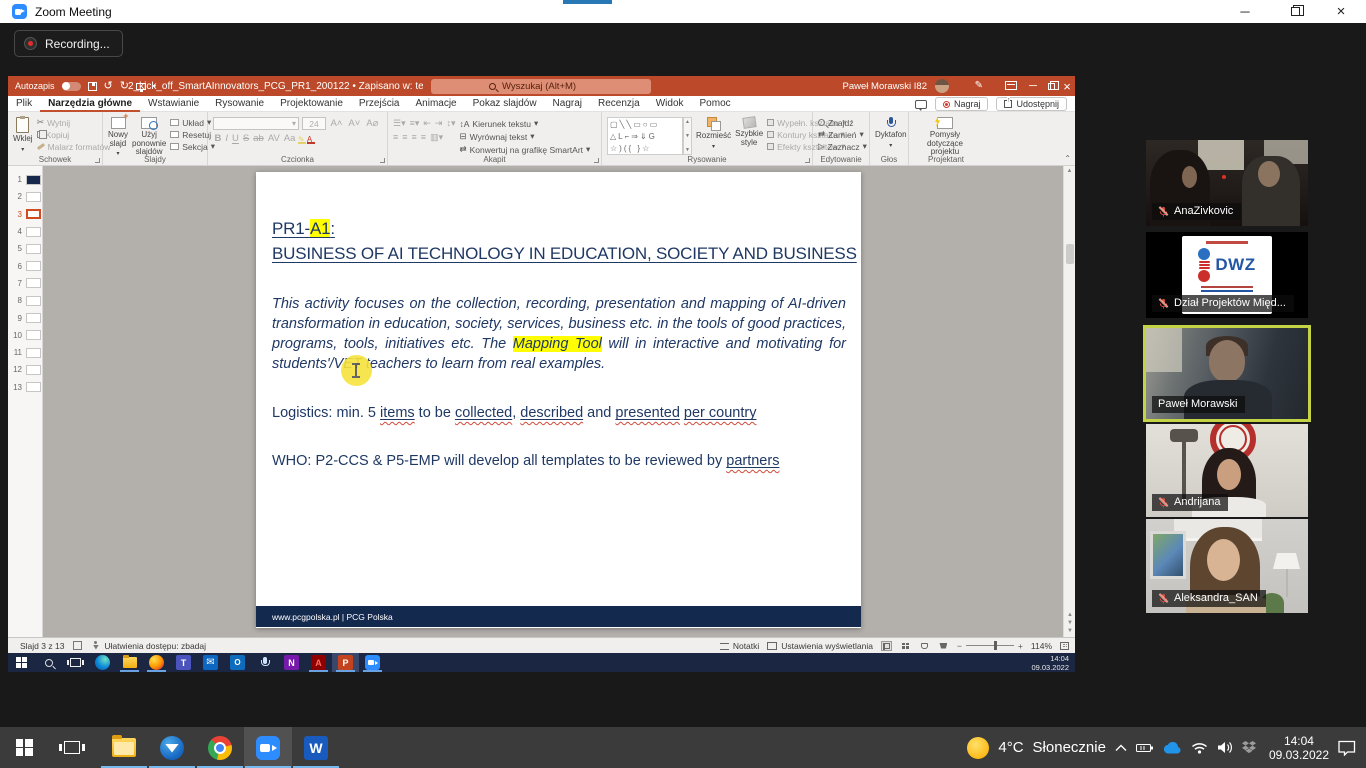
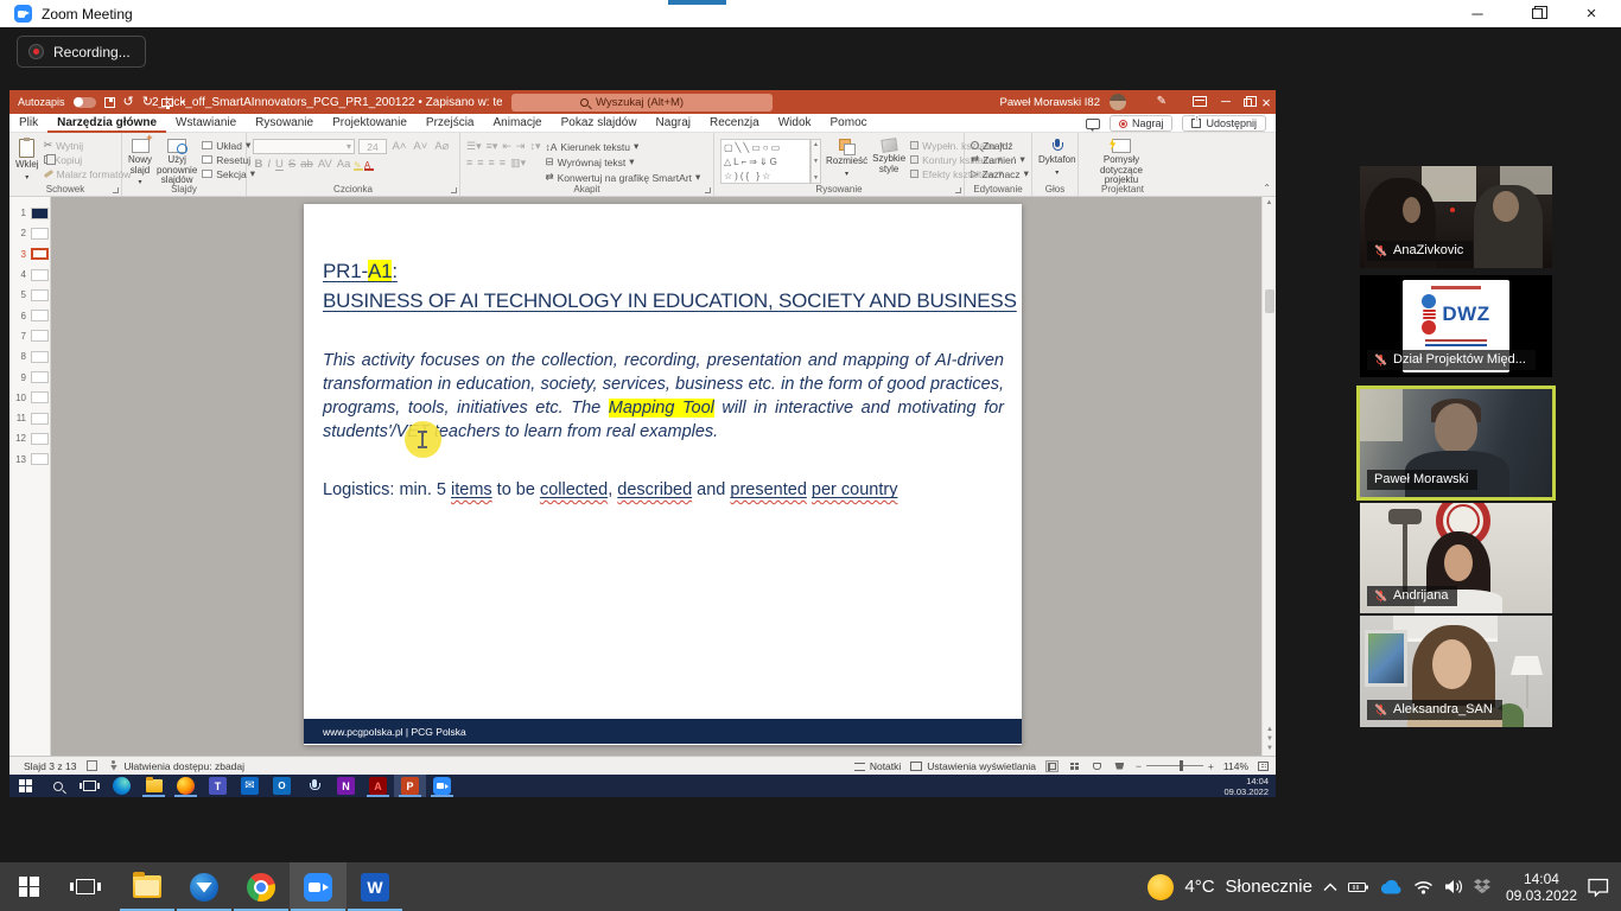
  Zoom Meeting
  ─
  ×
  Recording...
  Autozapis
  ↺
  ↻
  2_kick_off_SmartAInnovators_PCG_PR1_200122 • Zapisano w: te
  Wyszukaj (Alt+M)
  Paweł Morawski I82
  ✎
  ─
  ×
  Plik
  Narzędzia główne
  Wstawianie
  Rysowanie
  Projektowanie
  Przejścia
  Animacje
  Pokaz slajdów
  Nagraj
  Recenzja
  Widok
  Pomoc
  Nagraj
  Udostępnij
  Wklej
  ✂
  Wytnij
  Kopiuj
  Malarz formatów
  Schowek
  Nowy slajd
  Użyj ponownie slajdów
  Układ
  ▾
  Resetuj
  Sekcja
  ▾
  Slajdy
  ▾
  24
  A˄
  A˅
  A⌀
  B
  I
  U
  S
  ab
  AV
  Aa
  ✎
  A
  Czcionka
  ☰▾
  ≡▾
  ⇤
  ⇥
  ↕▾
  ≡
  ≡
  ≡
  ≡
  ▥▾
  ↕A
  Kierunek tekstu
  ▾
  ⊟
  Wyrównaj tekst
  ▾
  ⇄
  Konwertuj na grafikę SmartArt
  ▾
  Akapit
  ▢╲╲▭○▭
  △L⌐⇒⇓G
  ☆)({ }☆
  Rozmieść
  Szybkie style
  Wypełn. ksałtu
  ▾
  Kontury kształtu
  ▾
  Efekty kształtów
  ▾
  Rysowanie
  Znajdź
  ⇄
  Zamień
  ▾
  ▷
  Zaznacz
  ▾
  Edytowanie
  Dyktafon
  Głos
  Pomysły dotyczące projektu
  Projektant
  ⌃
  1
  2
  3
  4
  5
  6
  7
  8
  9
  10
  11
  12
  13
  PR1-A1:
  BUSINESS OF AI TECHNOLOGY IN EDUCATION, SOCIETY AND BUSINESS
- This activity focuses on the collection, recording, presentation and mapping of AI-driven transformation in education, society, services, business etc. in the tools of good practices, programs, tools, initiatives etc. The Mapping Tool will in interactive and motivating for students'/Veachers to learn from real examples.
+ This activity focuses on the collection, recording, presentation and mapping of AI-driven transformation in education, society, services, business etc. in the form of good practices, programs, tools, initiatives etc. The Mapping Tool will in interactive and motivating for students'/Veachers to learn from real examples.
  Logistics: min. 5 items to be collected, described and presented per country
- WHO: P2-CCS & P5-EMP will develop all templates to be reviewed by partners
  www.pcgpolska.pl | PCG Polska
  Slajd 3 z 13
  Ułatwienia dostępu: zbadaj
  Notatki
  Ustawienia wyświetlania
  − +
  114%
  14:04
  09.03.2022
  AnaZivkovic
  DWZ
  Dział Projektów Międ...
  Paweł Morawski
  Andrijana
  Aleksandra_SAN
  4°C
  Słonecznie
  14:04
  09.03.2022
